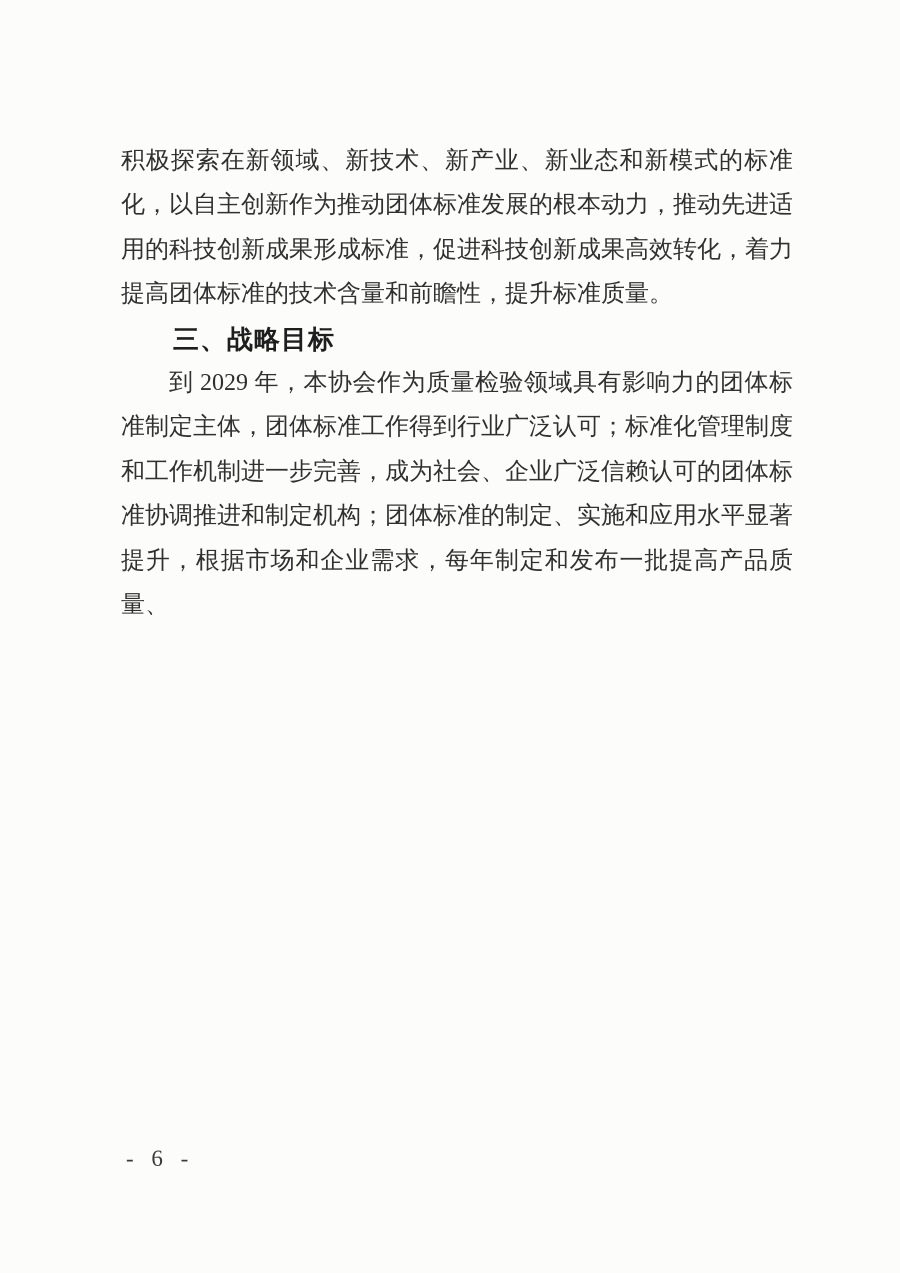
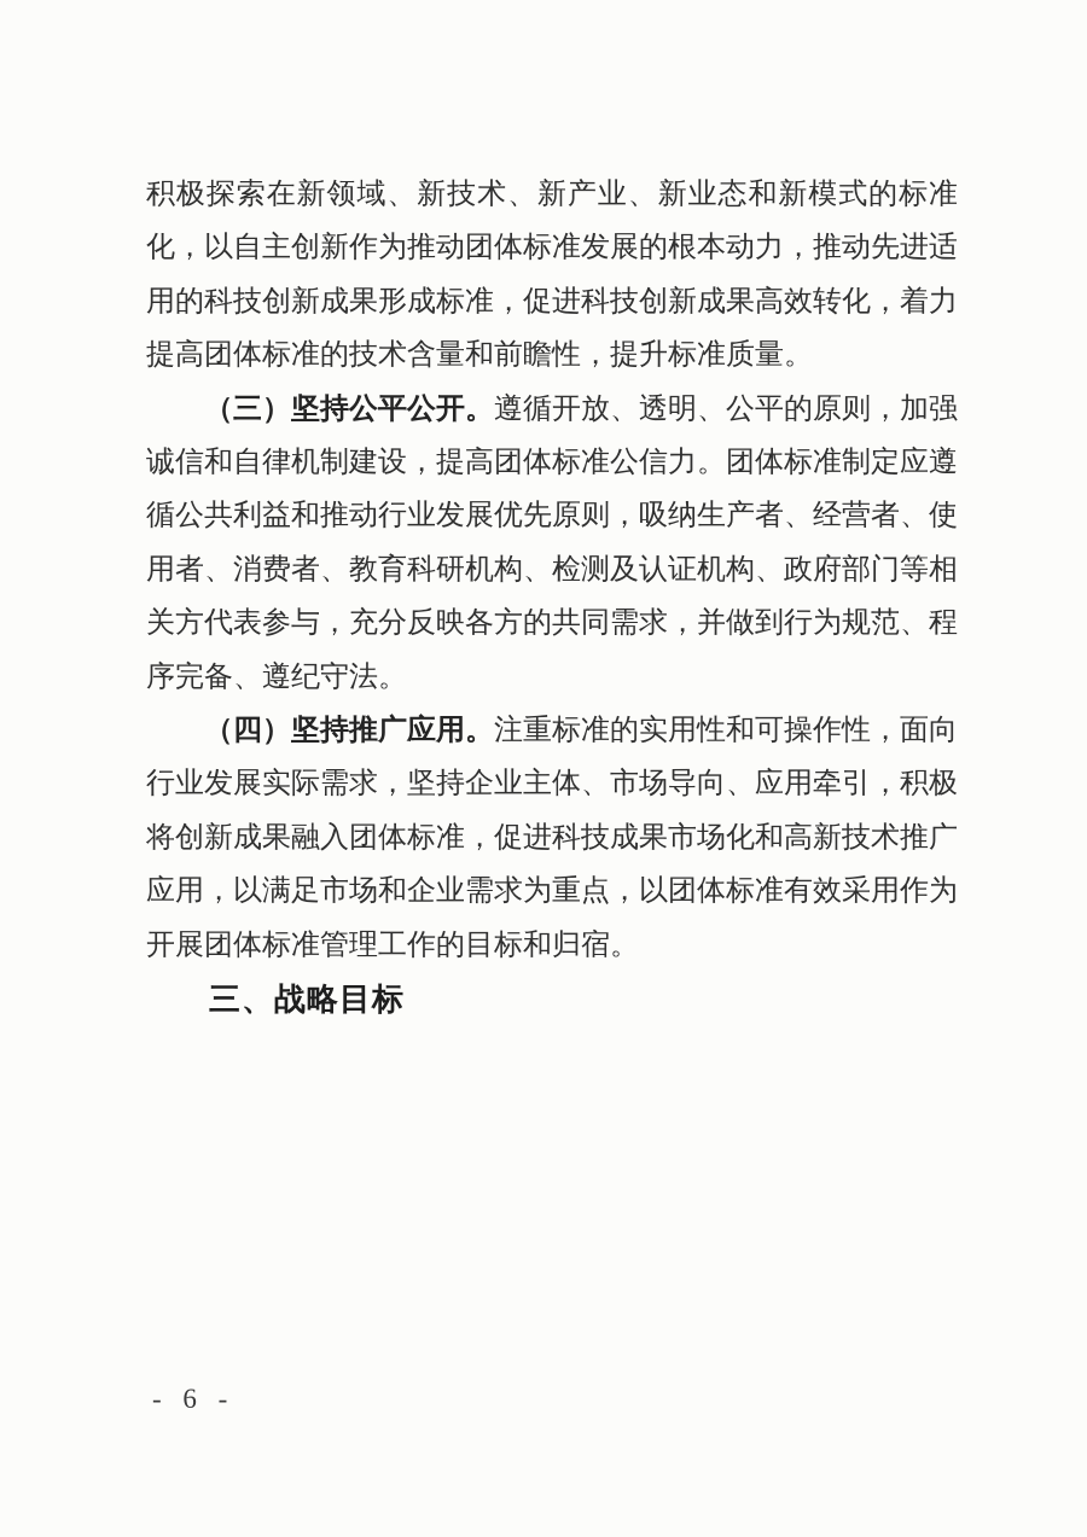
  积极探索在新领域、新技术、新产业、新业态和新模式的标准化，以自主创新作为推动团体标准发展的根本动力，推动先进适用的科技创新成果形成标准，促进科技创新成果高效转化，着力提高团体标准的技术含量和前瞻性，提升标准质量。
+ （三）坚持公平公开。遵循开放、透明、公平的原则，加强诚信和自律机制建设，提高团体标准公信力。团体标准制定应遵循公共利益和推动行业发展优先原则，吸纳生产者、经营者、使用者、消费者、教育科研机构、检测及认证机构、政府部门等相关方代表参与，充分反映各方的共同需求，并做到行为规范、程序完备、遵纪守法。
+ （四）坚持推广应用。注重标准的实用性和可操作性，面向行业发展实际需求，坚持企业主体、市场导向、应用牵引，积极将创新成果融入团体标准，促进科技成果市场化和高新技术推广应用，以满足市场和企业需求为重点，以团体标准有效采用作为开展团体标准管理工作的目标和归宿。
  三、战略目标
- 到 2029 年，本协会作为质量检验领域具有影响力的团体标准制定主体，团体标准工作得到行业广泛认可；标准化管理制度和工作机制进一步完善，成为社会、企业广泛信赖认可的团体标准协调推进和制定机构；团体标准的制定、实施和应用水平显著提升，根据市场和企业需求，每年制定和发布一批提高产品质量、
  - 6 -
